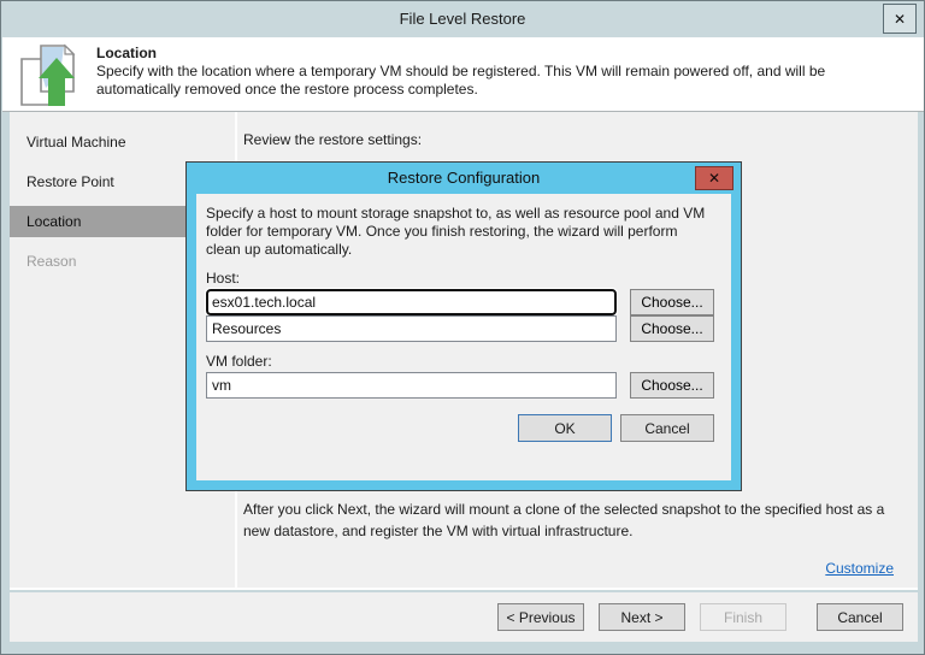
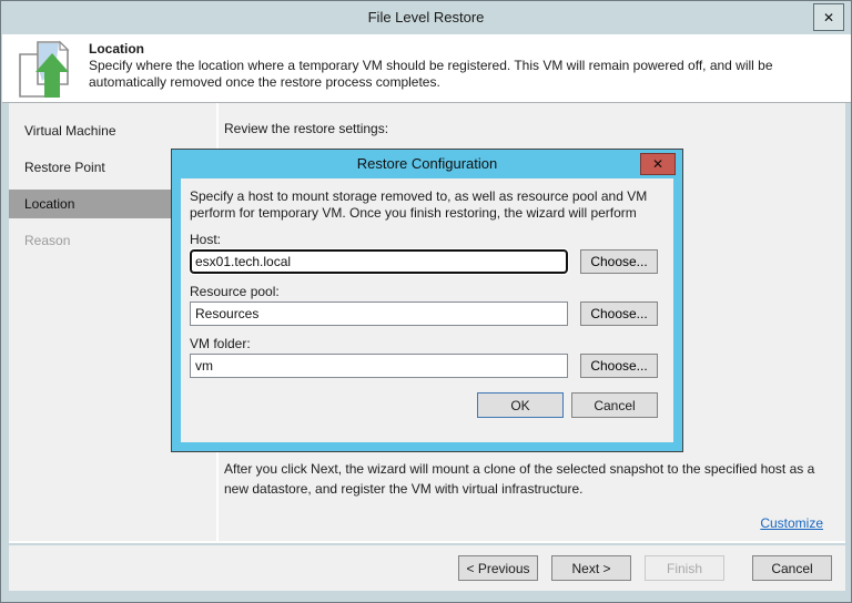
  File Level Restore
  ✕
  Location
- Specify with the location where a temporary VM should be registered. This VM will remain powered off, and will be
+ Specify where the location where a temporary VM should be registered. This VM will remain powered off, and will be
  automatically removed once the restore process completes.
  Virtual Machine
  Restore Point
  Location
  Reason
  Review the restore settings:
  After you click Next, the wizard will mount a clone of the selected snapshot to the specified host as a
  new datastore, and register the VM with virtual infrastructure.
  Customize
  < Previous
  Next >
  Finish
  Cancel
  Restore Configuration
  ✕
- Specify a host to mount storage snapshot to, as well as resource pool and VM
+ Specify a host to mount storage removed to, as well as resource pool and VM
- folder for temporary VM. Once you finish restoring, the wizard will perform
+ perform for temporary VM. Once you finish restoring, the wizard will perform
- clean up automatically.
  Host:
  esx01.tech.local
  Choose...
+ Resource pool:
  Resources
  Choose...
  VM folder:
  vm
  Choose...
  OK
  Cancel
